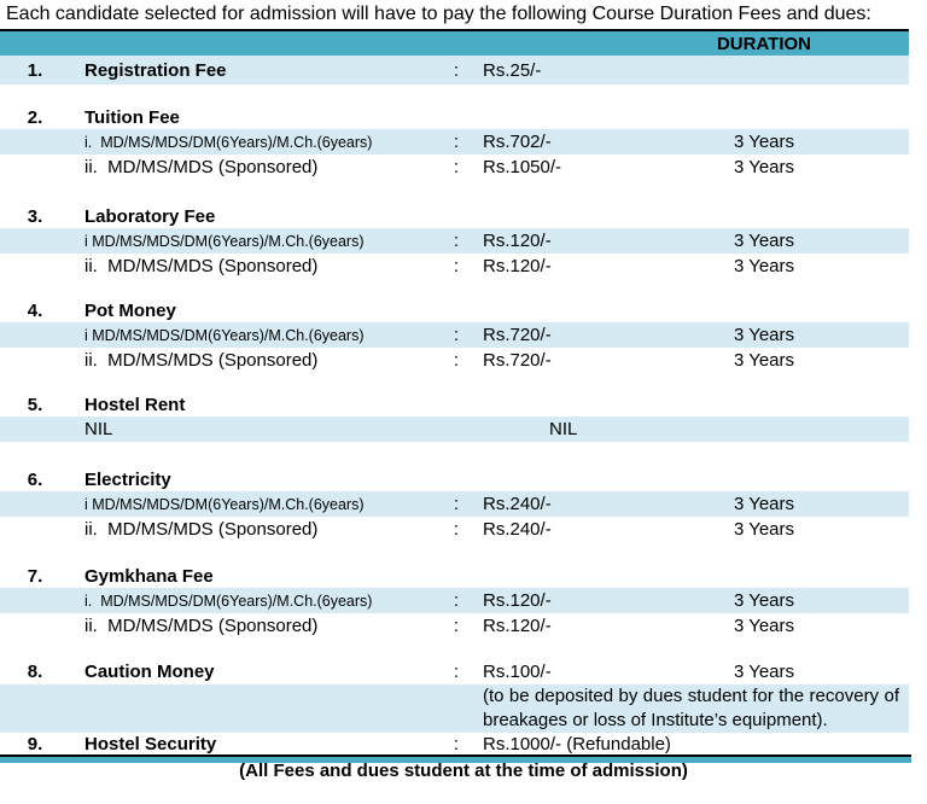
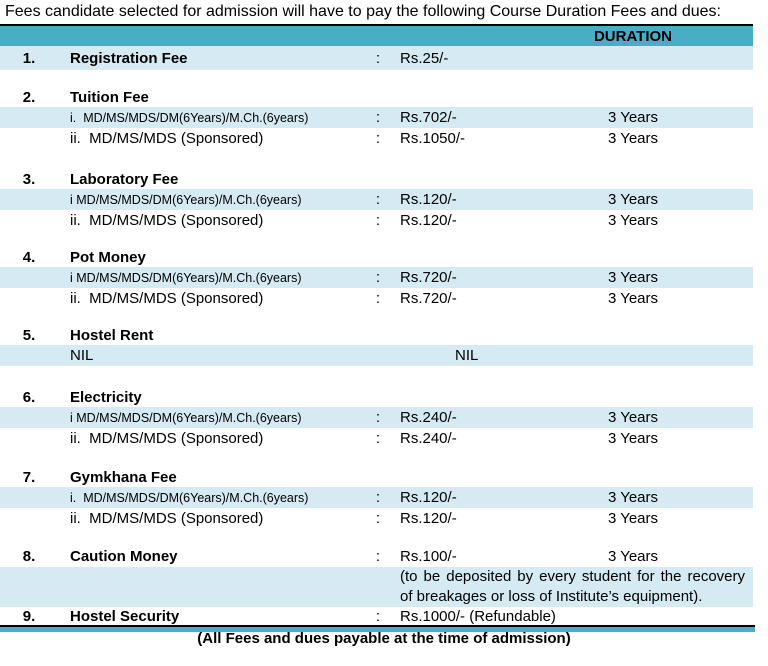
- Each candidate selected for admission will have to pay the following Course Duration Fees and dues:
+ Fees candidate selected for admission will have to pay the following Course Duration Fees and dues:
  DURATION
  1.
  Registration Fee
  :
  Rs.25/-
  2.
  Tuition Fee
  i. MD/MS/MDS/DM(6Years)/M.Ch.(6years)
  :
  Rs.702/-
  3 Years
  ii. MD/MS/MDS (Sponsored)
  :
  Rs.1050/-
  3 Years
  3.
  Laboratory Fee
  i MD/MS/MDS/DM(6Years)/M.Ch.(6years)
  :
  Rs.120/-
  3 Years
  ii. MD/MS/MDS (Sponsored)
  :
  Rs.120/-
  3 Years
  4.
  Pot Money
  i MD/MS/MDS/DM(6Years)/M.Ch.(6years)
  :
  Rs.720/-
  3 Years
  ii. MD/MS/MDS (Sponsored)
  :
  Rs.720/-
  3 Years
  5.
  Hostel Rent
  NIL
  NIL
  6.
  Electricity
  i MD/MS/MDS/DM(6Years)/M.Ch.(6years)
  :
  Rs.240/-
  3 Years
  ii. MD/MS/MDS (Sponsored)
  :
  Rs.240/-
  3 Years
  7.
  Gymkhana Fee
  i. MD/MS/MDS/DM(6Years)/M.Ch.(6years)
  :
  Rs.120/-
  3 Years
  ii. MD/MS/MDS (Sponsored)
  :
  Rs.120/-
  3 Years
  8.
  Caution Money
  :
  Rs.100/-
  3 Years
- (to be deposited by dues student for the recovery of breakages or loss of Institute’s equipment).
+ (to be deposited by every student for the recovery of breakages or loss of Institute’s equipment).
  9.
  Hostel Security
  :
  Rs.1000/- (Refundable)
- (All Fees and dues student at the time of admission)
+ (All Fees and dues payable at the time of admission)
